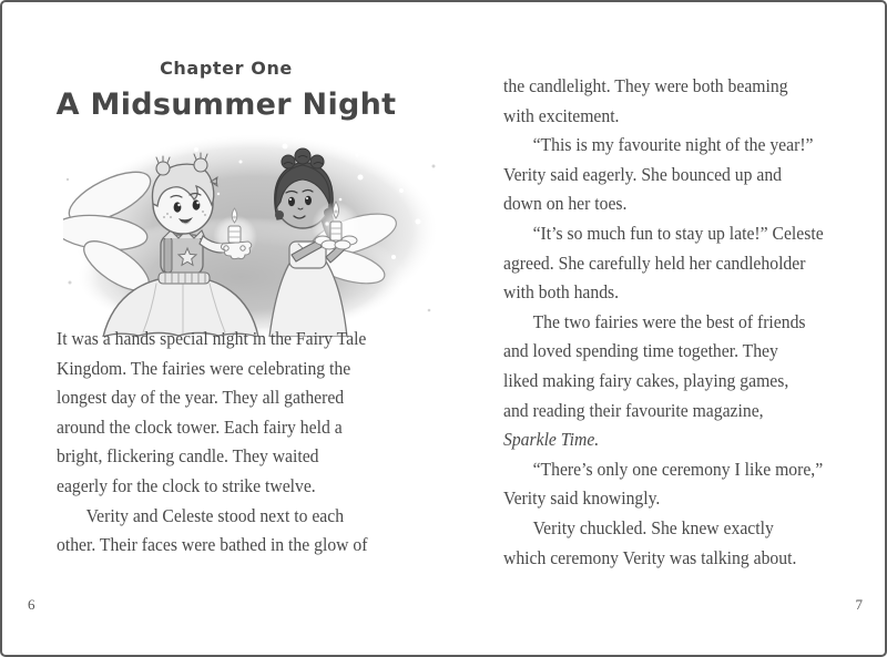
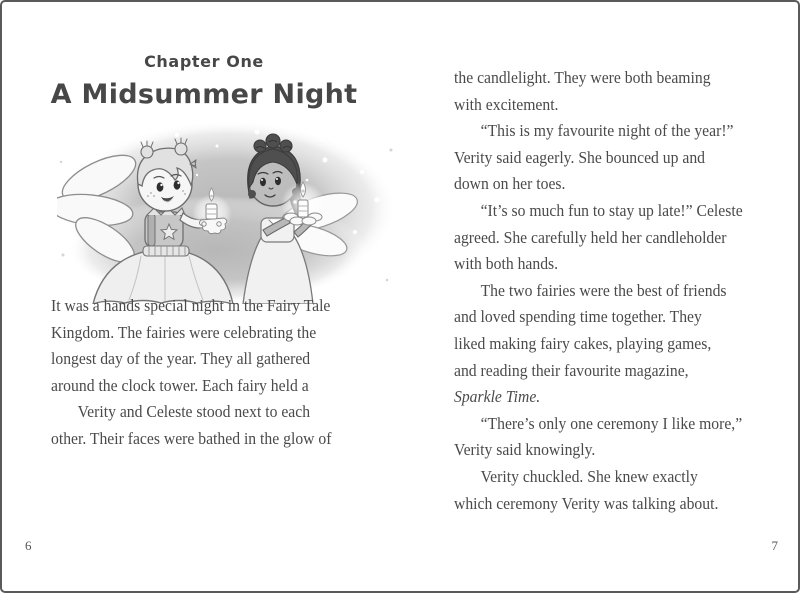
  Chapter One
  A Midsummer Night
  It was a hands special night in the Fairy Tale
  Kingdom. The fairies were celebrating the
  longest day of the year. They all gathered
  around the clock tower. Each fairy held a
- bright, flickering candle. They waited
- eagerly for the clock to strike twelve.
  Verity and Celeste stood next to each
  other. Their faces were bathed in the glow of
  the candlelight. They were both beaming
  with excitement.
  “This is my favourite night of the year!”
  Verity said eagerly. She bounced up and
  down on her toes.
  “It’s so much fun to stay up late!” Celeste
  agreed. She carefully held her candleholder
  with both hands.
  The two fairies were the best of friends
  and loved spending time together. They
  liked making fairy cakes, playing games,
  and reading their favourite magazine,
  Sparkle Time.
  “There’s only one ceremony I like more,”
  Verity said knowingly.
  Verity chuckled. She knew exactly
  which ceremony Verity was talking about.
  6
  7
